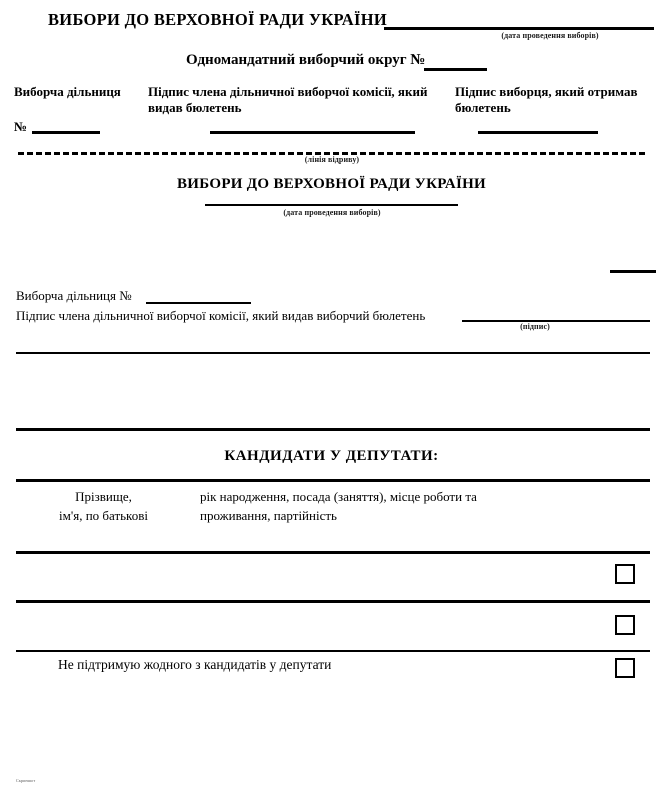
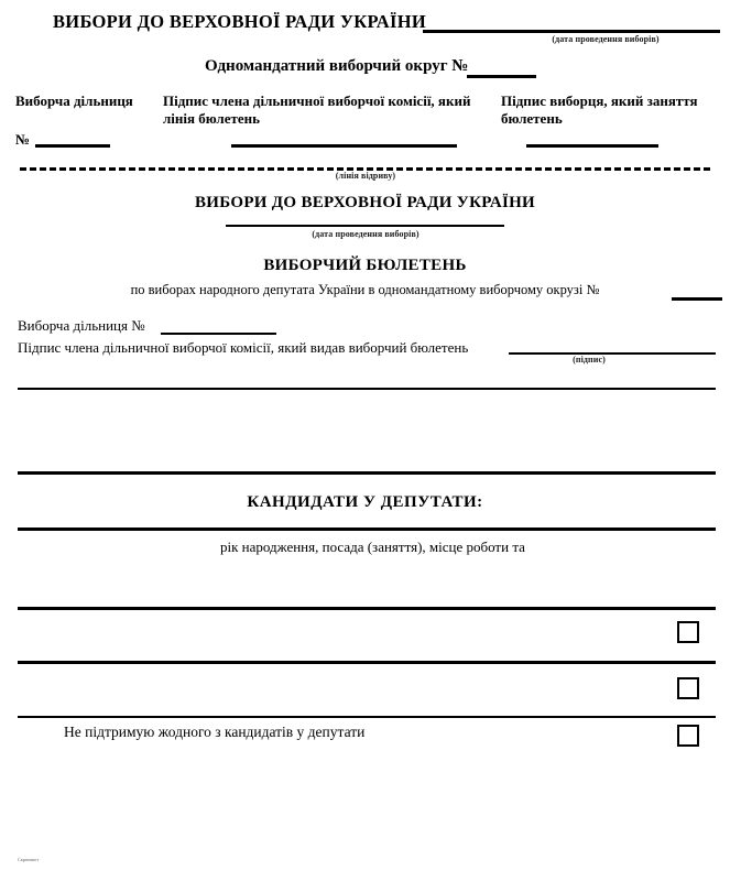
  ВИБОРИ ДО ВЕРХОВНОЇ РАДИ УКРАЇНИ
  (дата проведення виборів)
  Одномандатний виборчий округ №
  Виборча дільниця
- Підпис члена дільничної виборчої комісії, який видав бюлетень
+ Підпис члена дільничної виборчої комісії, який лінія бюлетень
- Підпис виборця, який отримав бюлетень
+ Підпис виборця, який заняття бюлетень
  №
  (лінія відриву)
  ВИБОРИ ДО ВЕРХОВНОЇ РАДИ УКРАЇНИ
  (дата проведення виборів)
+ ВИБОРЧИЙ БЮЛЕТЕНЬ
+ по виборах народного депутата України в одномандатному виборчому окрузі №
  Виборча дільниця №
  Підпис члена дільничної виборчої комісії, який видав виборчий бюлетень
  (підпис)
  КАНДИДАТИ У ДЕПУТАТИ:
- Прізвище,
- ім'я, по батькові
  рік народження, посада (заняття), місце роботи та
- проживання, партійність
  Не підтримую жодного з кандидатів у депутати
